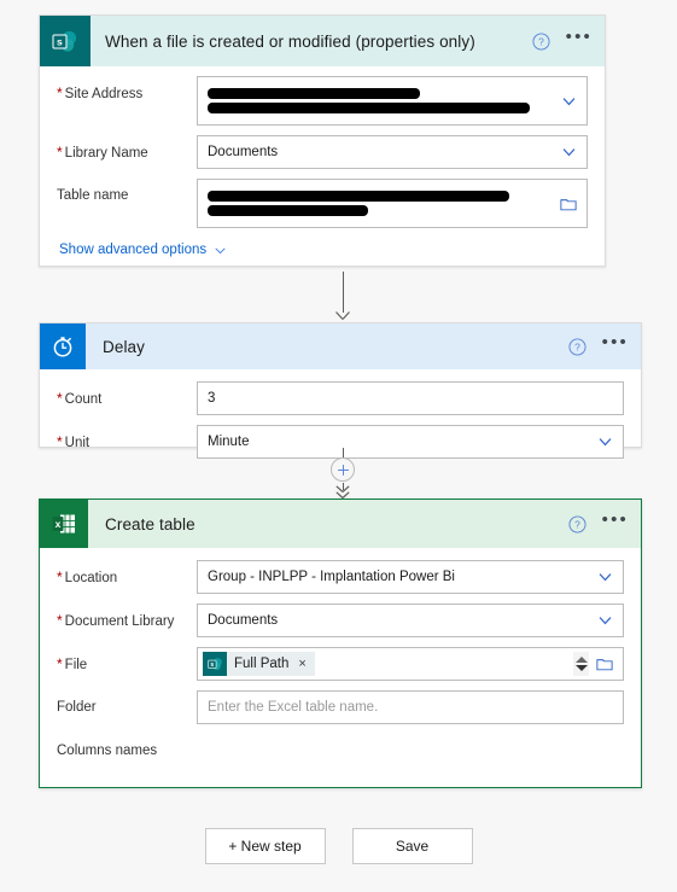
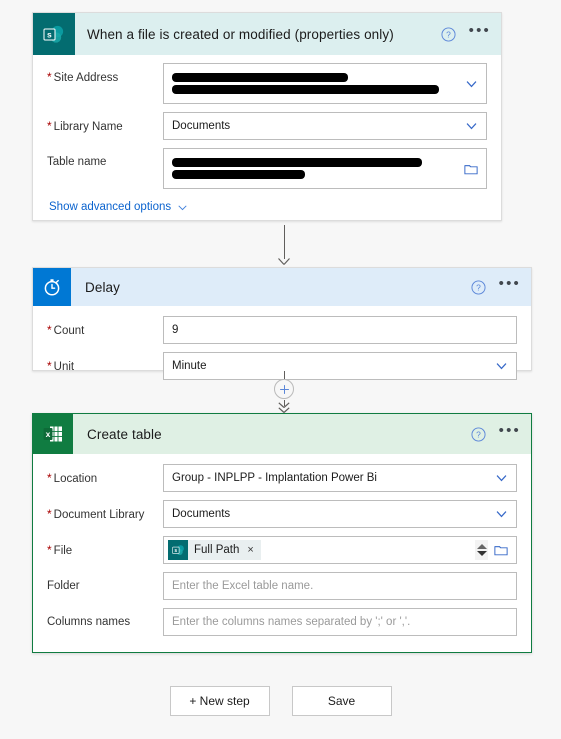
  s
  When a file is created or modified (properties only)
  ?
  •••
  Site Address
  Library Name
  Documents
  Table name
  Show advanced options
  Delay
  ?
  •••
  Count
- 3
+ 9
  Unit
  Minute
  x
  Create table
  ?
  •••
  Location
  Group - INPLPP - Implantation Power Bi
  Document Library
  Documents
  File
  Full Path
  ×
  Folder
  Enter the Excel table name.
  Columns names
+ Enter the columns names separated by ';' or ','.
  + New step
  Save
